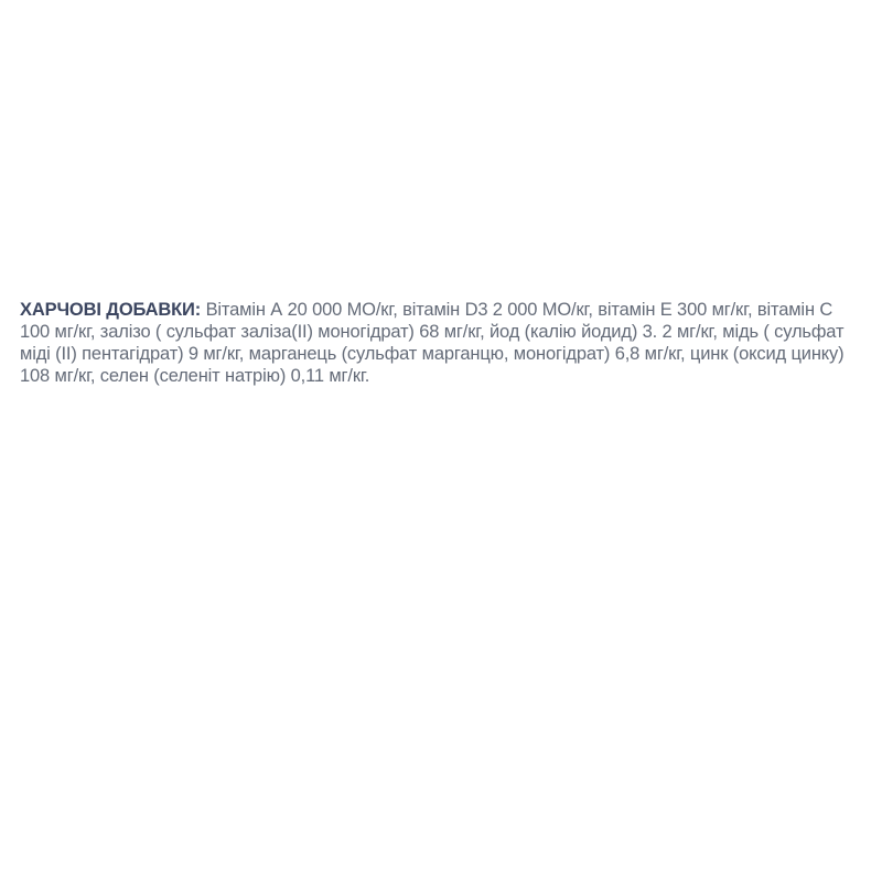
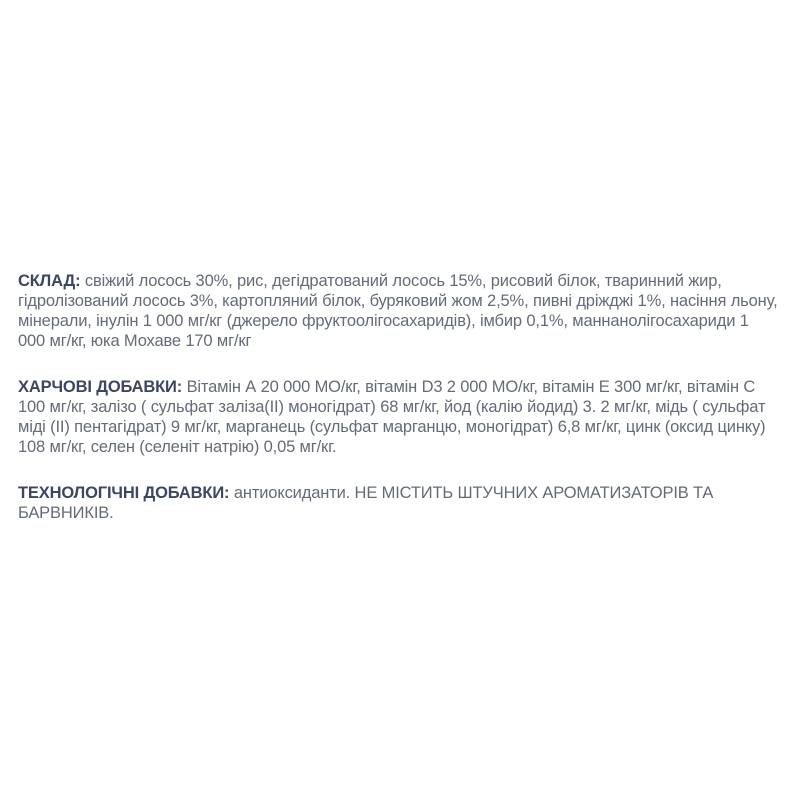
+ СКЛАД: свіжий лосось 30%, рис, дегідратований лосось 15%, рисовий білок, тваринний жир, гідролізований лосось 3%, картопляний білок, буряковий жом 2,5%, пивні дріжджі 1%, насіння льону, мінерали, інулін 1 000 мг/кг (джерело фруктоолігосахаридів), імбир 0,1%, маннанолігосахариди 1 000 мг/кг, юка Мохаве 170 мг/кг
- ХАРЧОВІ ДОБАВКИ: Вітамін А 20 000 МО/кг, вітамін D3 2 000 МО/кг, вітамін Е 300 мг/кг, вітамін С 100 мг/кг, залізо ( сульфат заліза(II) моногідрат) 68 мг/кг, йод (калію йодид) 3. 2 мг/кг, мідь ( сульфат міді (II) пентагідрат) 9 мг/кг, марганець (сульфат марганцю, моногідрат) 6,8 мг/кг, цинк (оксид цинку) 108 мг/кг, селен (селеніт натрію) 0,11 мг/кг.
+ ХАРЧОВІ ДОБАВКИ: Вітамін А 20 000 МО/кг, вітамін D3 2 000 МО/кг, вітамін Е 300 мг/кг, вітамін С 100 мг/кг, залізо ( сульфат заліза(II) моногідрат) 68 мг/кг, йод (калію йодид) 3. 2 мг/кг, мідь ( сульфат міді (II) пентагідрат) 9 мг/кг, марганець (сульфат марганцю, моногідрат) 6,8 мг/кг, цинк (оксид цинку) 108 мг/кг, селен (селеніт натрію) 0,05 мг/кг.
+ ТЕХНОЛОГІЧНІ ДОБАВКИ: антиоксиданти. НЕ МІСТИТЬ ШТУЧНИХ АРОМАТИЗАТОРІВ ТА БАРВНИКІВ.
